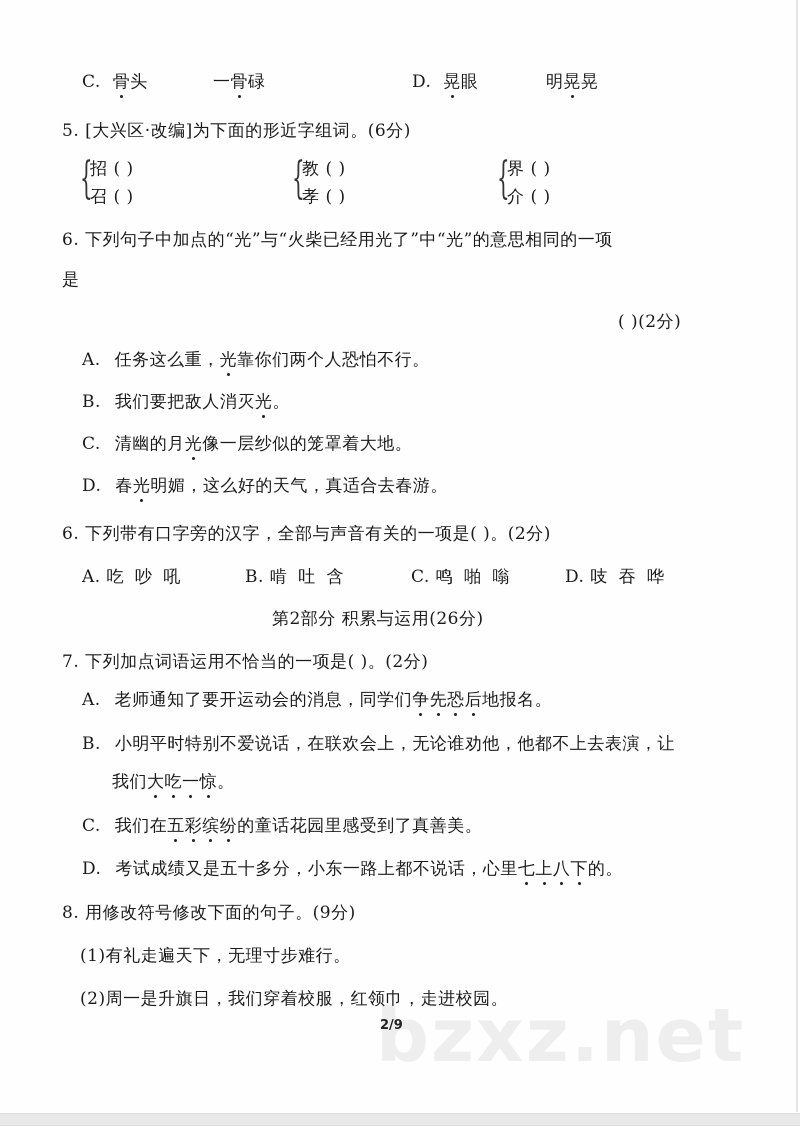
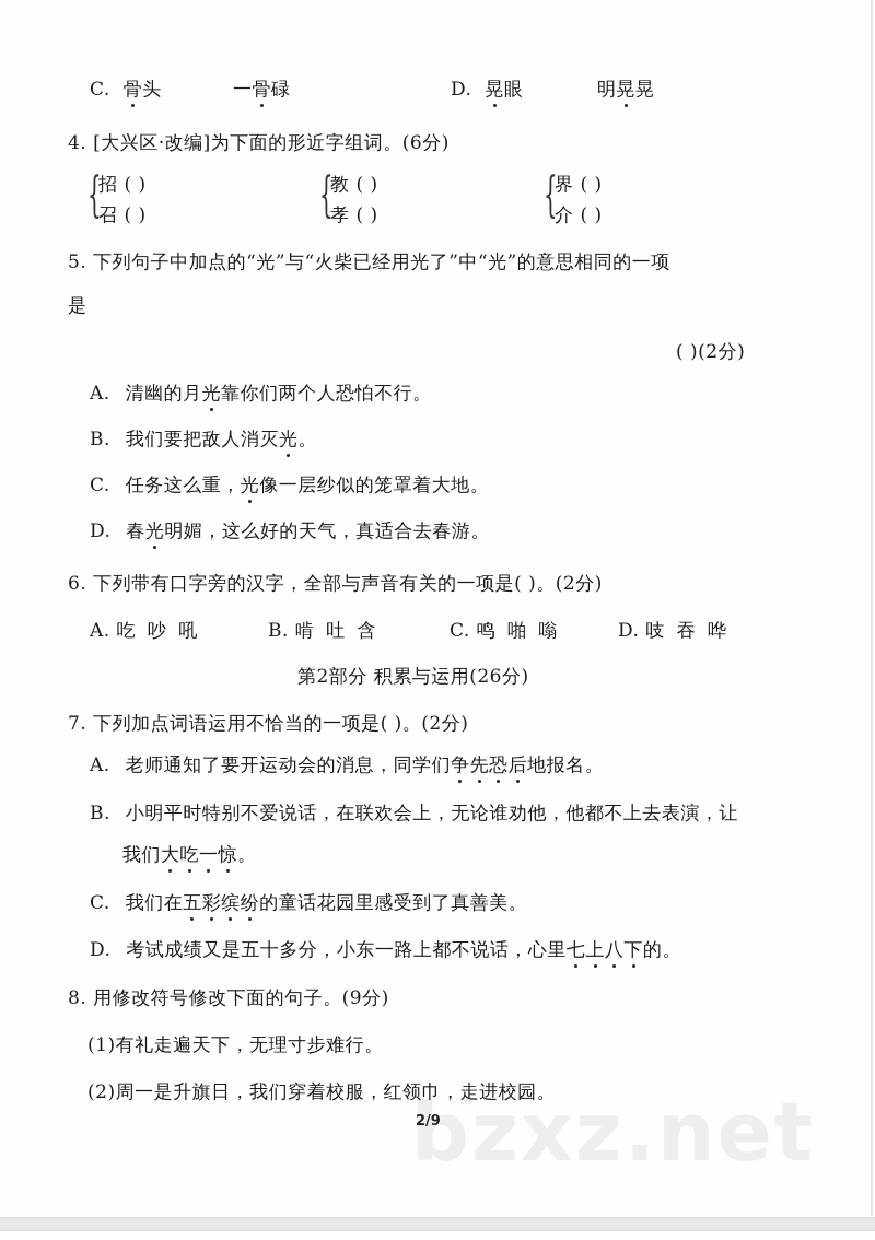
  bzxz.net
  C. 骨头
  一骨碌
  D. 晃眼
  明晃晃
- 5. [大兴区·改编]为下面的形近字组词。(6分)
+ 4. [大兴区·改编]为下面的形近字组词。(6分)
  {
  招 ( )
  召 ( )
  {
  教 ( )
  孝 ( )
  {
  界 ( )
  介 ( )
- 6. 下列句子中加点的“光”与“火柴已经用光了”中“光”的意思相同的一项
+ 5. 下列句子中加点的“光”与“火柴已经用光了”中“光”的意思相同的一项
  是
  ( )(2分)
- A. 任务这么重，光靠你们两个人恐怕不行。
+ A. 清幽的月光靠你们两个人恐怕不行。
  B. 我们要把敌人消灭光。
- C. 清幽的月光像一层纱似的笼罩着大地。
+ C. 任务这么重，光像一层纱似的笼罩着大地。
  D. 春光明媚，这么好的天气，真适合去春游。
  6. 下列带有口字旁的汉字，全部与声音有关的一项是( )。(2分)
  A. 吃 吵 吼
  B. 啃 吐 含
  C. 鸣 啪 嗡
  D. 吱 吞 哗
  第2部分 积累与运用(26分)
  7. 下列加点词语运用不恰当的一项是( )。(2分)
  A. 老师通知了要开运动会的消息，同学们争先恐后地报名。
  B. 小明平时特别不爱说话，在联欢会上，无论谁劝他，他都不上去表演，让
  我们大吃一惊。
  C. 我们在五彩缤纷的童话花园里感受到了真善美。
  D. 考试成绩又是五十多分，小东一路上都不说话，心里七上八下的。
  8. 用修改符号修改下面的句子。(9分)
  (1)有礼走遍天下，无理寸步难行。
  (2)周一是升旗日，我们穿着校服，红领巾，走进校园。
  2/9
